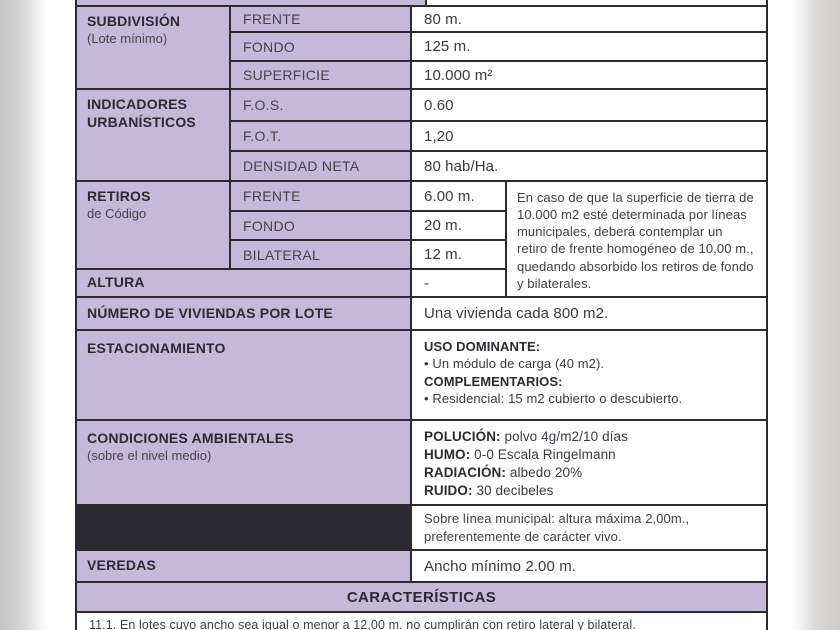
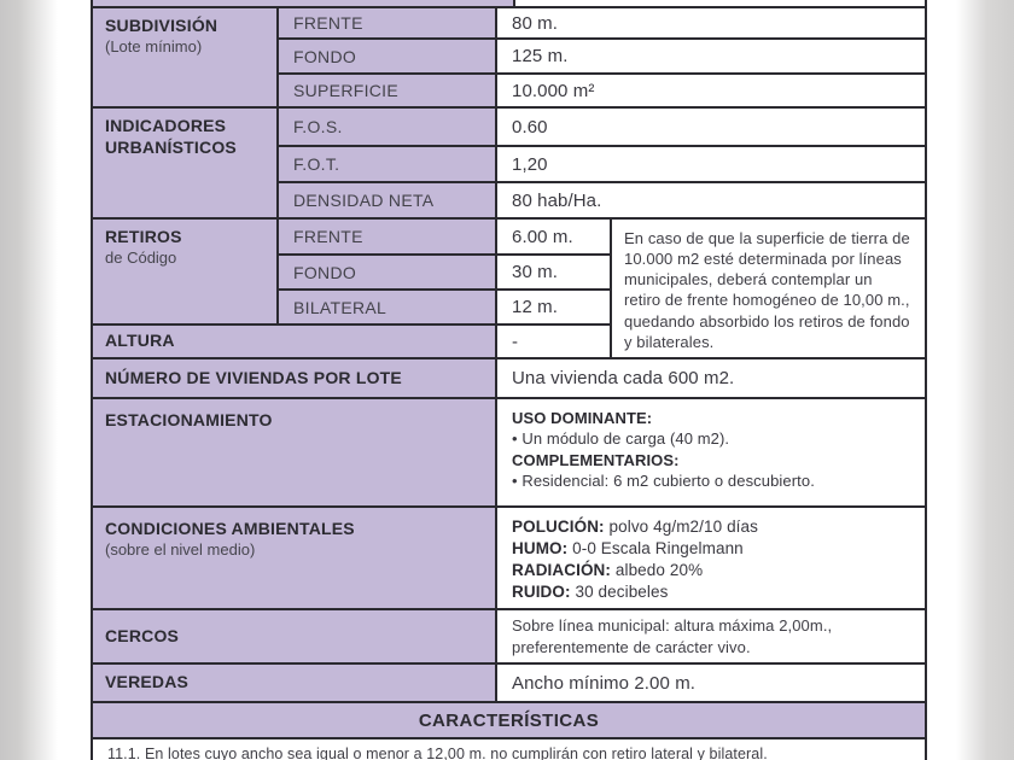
  SUBDIVISIÓN
  (Lote mínimo)
  FRENTE
  80 m.
  FONDO
  125 m.
  SUPERFICIE
  10.000 m²
  INDICADORES URBANÍSTICOS
  F.O.S.
  0.60
  F.O.T.
  1,20
  DENSIDAD NETA
  80 hab/Ha.
  RETIROS
  de Código
  FRENTE
  6.00 m.
  En caso de que la superficie de tierra de 10.000 m2 esté determinada por líneas municipales, deberá contemplar un retiro de frente homogéneo de 10,00 m., quedando absorbido los retiros de fondo y bilaterales.
  FONDO
- 20 m.
+ 30 m.
  BILATERAL
  12 m.
  ALTURA
  -
  NÚMERO DE VIVIENDAS POR LOTE
- Una vivienda cada 800 m2.
+ Una vivienda cada 600 m2.
  ESTACIONAMIENTO
  USO DOMINANTE:
  • Un módulo de carga (40 m2).
  COMPLEMENTARIOS:
- • Residencial: 15 m2 cubierto o descubierto.
+ • Residencial: 6 m2 cubierto o descubierto.
  CONDICIONES AMBIENTALES
  (sobre el nivel medio)
  POLUCIÓN: polvo 4g/m2/10 días
  HUMO: 0-0 Escala Ringelmann
  RADIACIÓN: albedo 20%
  RUIDO: 30 decibeles
+ CERCOS
  Sobre línea municipal: altura máxima 2,00m., preferentemente de carácter vivo.
  VEREDAS
  Ancho mínimo 2.00 m.
  CARACTERÍSTICAS
  11.1. En lotes cuyo ancho sea igual o menor a 12,00 m. no cumplirán con retiro lateral y bilateral.
